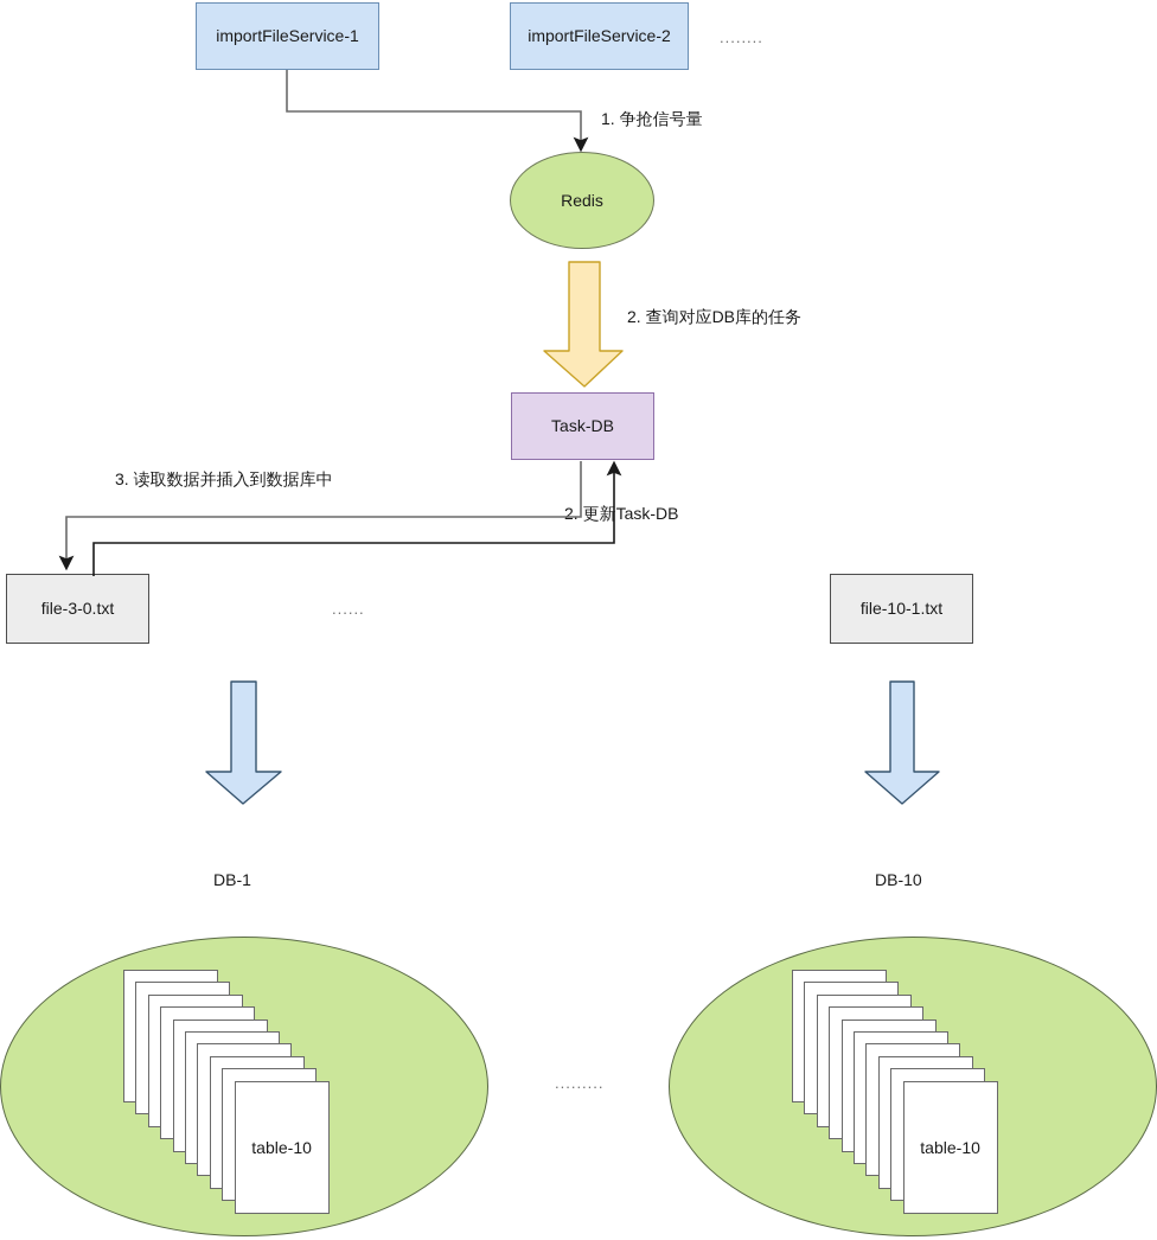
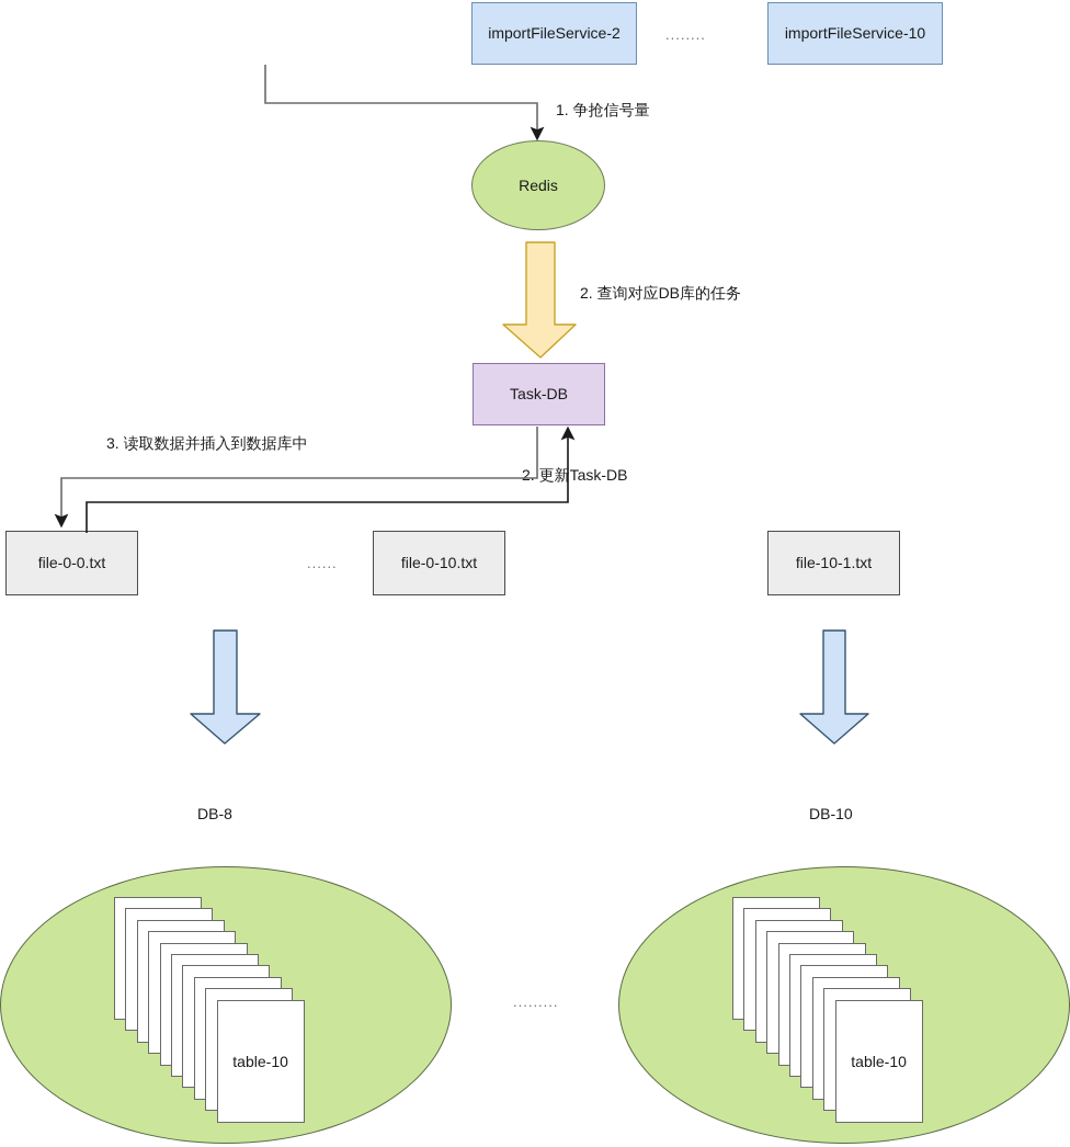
- importFileService-1
  importFileService-2
  ........
+ importFileService-10
  1. 争抢信号量
  Redis
  2. 查询对应DB库的任务
  Task-DB
  3. 读取数据并插入到数据库中
  2. 更新Task-DB
- file-3-0.txt
+ file-0-0.txt
  ......
+ file-0-10.txt
  file-10-1.txt
- DB-1
+ DB-8
  DB-10
  table-10
  .........
  table-10
